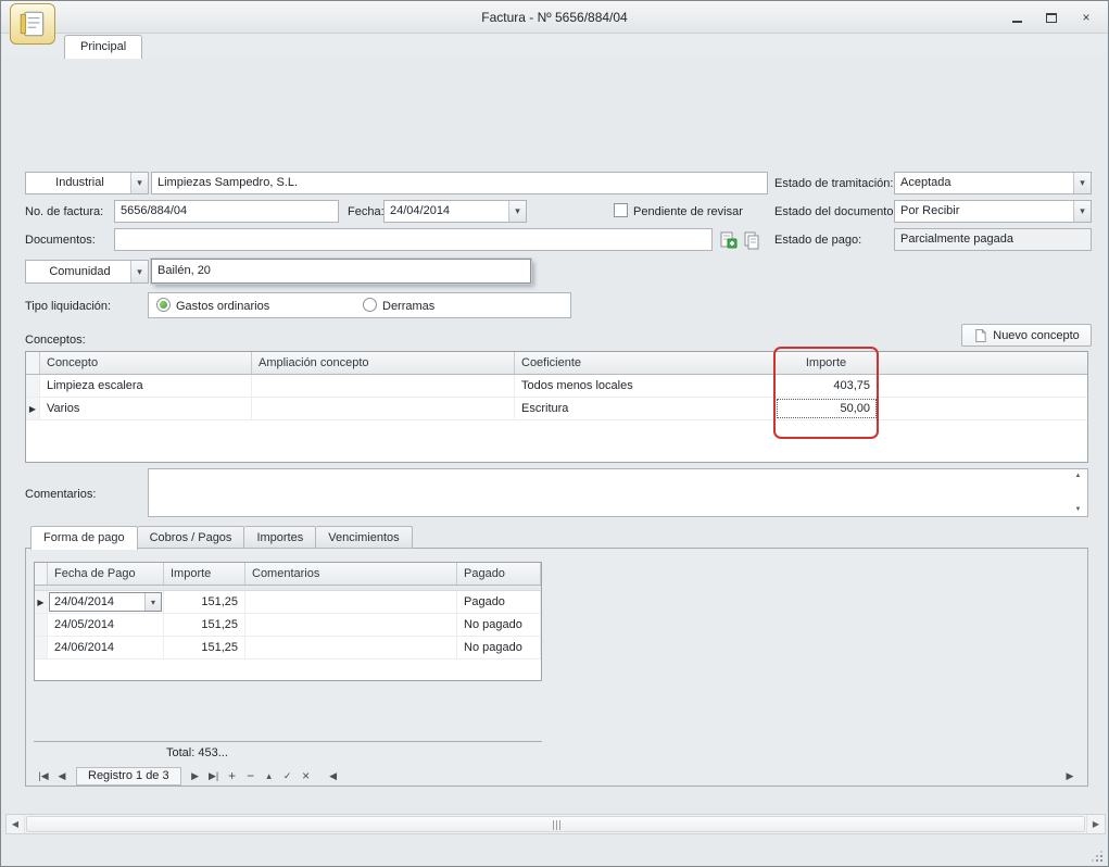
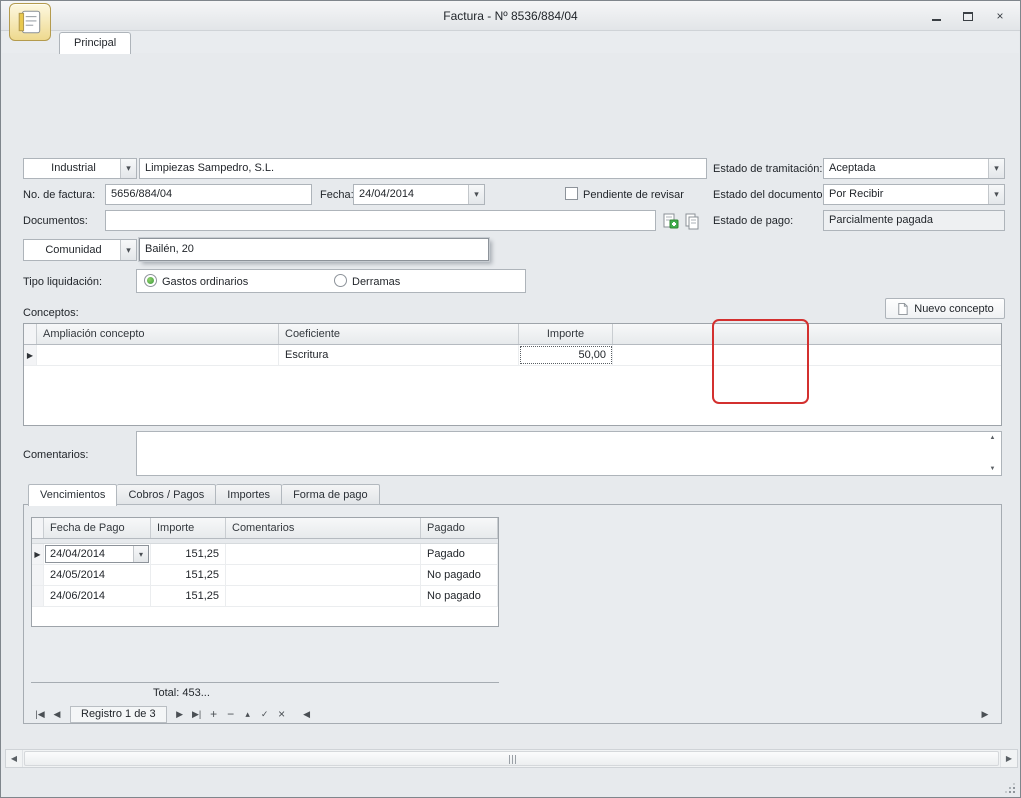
- Factura - Nº 5656/884/04
+ Factura - Nº 8536/884/04
  ×
  Principal
  Industrial
  ▾
  Limpiezas Sampedro, S.L.
  Estado de tramitación:
  Aceptada
  ▾
  No. de factura:
  5656/884/04
  Fecha
  24/04/2014
  ▾
  Pendiente de revisar
  Estado del documento
  Por Recibir
  ▾
  Documentos:
  Estado de pago:
  Parcialmente pagada
  Comunidad
  ▾
  Bailén, 20
  Tipo liquidación:
  Gastos ordinarios
  Derramas
  Conceptos:
  Nuevo concepto
- Concepto
  Ampliación concepto
  Coeficiente
  Importe
- Limpieza escalera
- Todos menos locales
- 403,75
  ▶
- Varios
  Escritura
  50,00
  Comentarios:
- Forma de pago
+ Vencimientos
  Cobros / Pagos
  Importes
- Vencimientos
+ Forma de pago
  Fecha de Pago
  Importe
  Comentarios
  Pagado
  ▶
  24/04/2014
  ▾
  151,25
  Pagado
  24/05/2014
  151,25
  No pagado
  24/06/2014
  151,25
  No pagado
  Total: 453...
  |◀
  ◀
  Registro 1 de 3
  ▶
  ▶|
  +
  −
  ▴
  ✓
  ×
  ◀
  ▶
  ◀
  ▶
